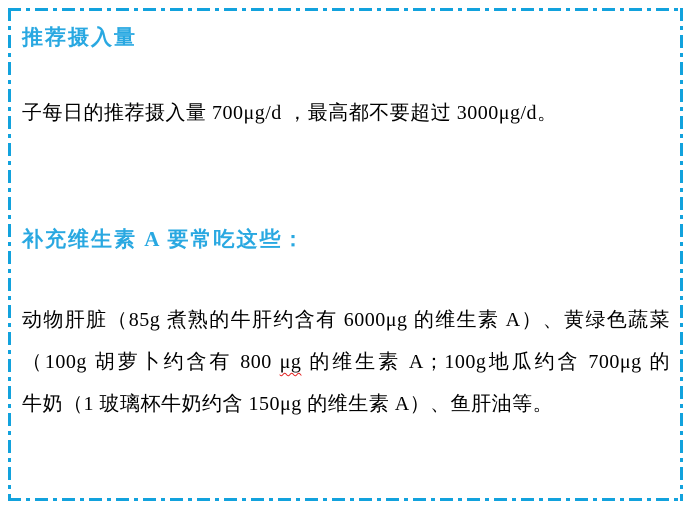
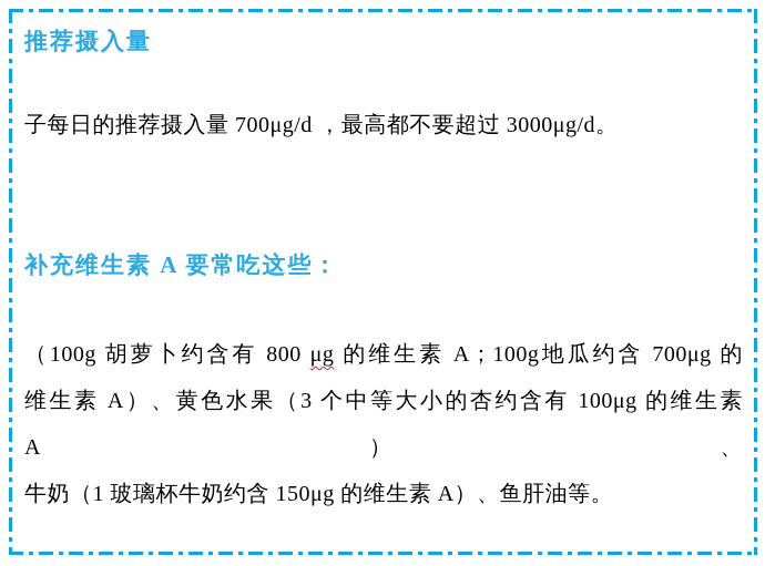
  推荐摄入量
  子每日的推荐摄入量 700μg/d ，最高都不要超过 3000μg/d。
  补充维生素 A 要常吃这些：
- 动物肝脏（85g 煮熟的牛肝约含有 6000μg 的维生素 A）、黄绿色蔬菜
  （100g 胡萝卜约含有 800 μg 的维生素 A；100g地瓜约含 700μg 的
+ 维生素 A）、黄色水果（3 个中等大小的杏约含有 100μg 的维生素 A）、
  牛奶（1 玻璃杯牛奶约含 150μg 的维生素 A）、鱼肝油等。
